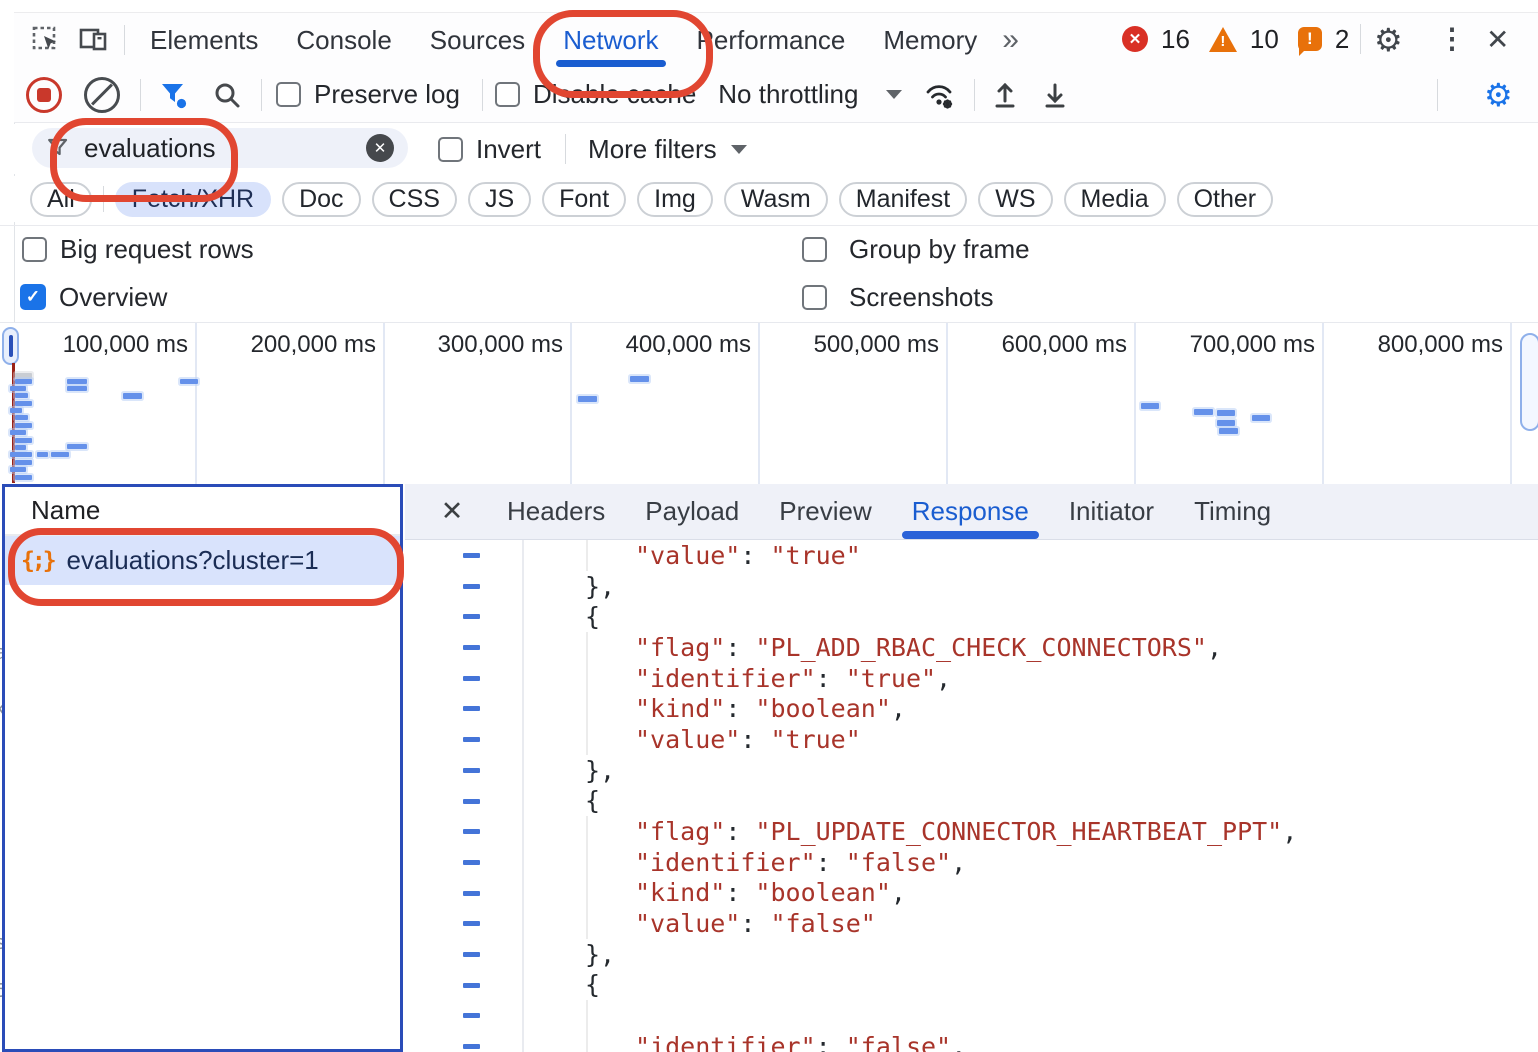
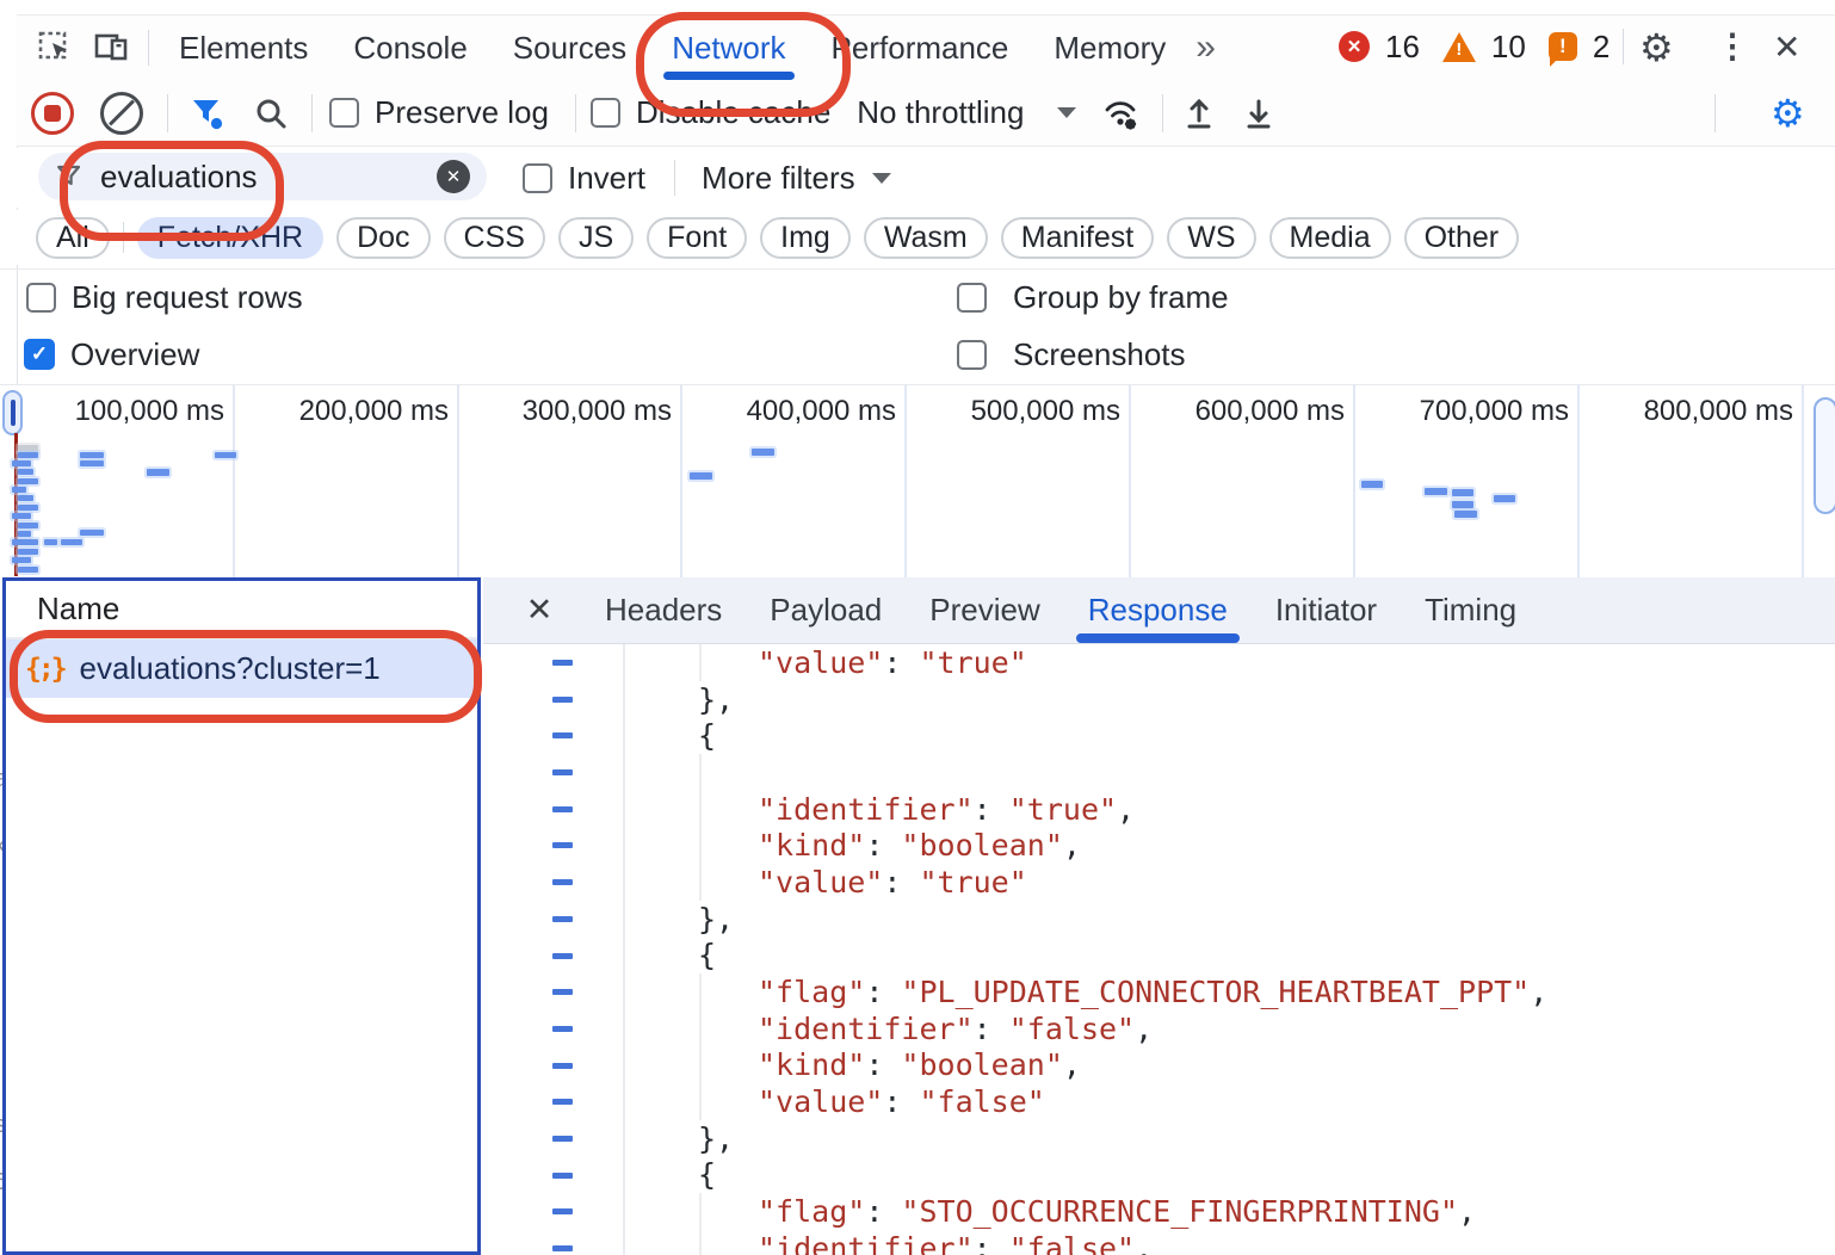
  a
  k
  s
  6
  Elements
  Console
  Sources
  Network
  Performance
  Memory
  »
  ✕
  16
  !
  10
  !
  2
  ⚙
  ⋮
  ✕
  Preserve log
  Disable cache
  No throttling
  ⚙
  evaluations
  ✕
  Invert
  More filters
  All
  Fetch/XHR
  Doc
  CSS
  JS
  Font
  Img
  Wasm
  Manifest
  WS
  Media
  Other
  Big request rows
  Group by frame
  ✓
  Overview
  Screenshots
  100,000 ms
  200,000 ms
  300,000 ms
  400,000 ms
  500,000 ms
  600,000 ms
  700,000 ms
  800,000 ms
  Name
  {;}
  evaluations?cluster=1
  ✕
  Headers
  Payload
  Preview
  Response
  Initiator
  Timing
  "value": "true"
  },
  {
- "flag": "PL_ADD_RBAC_CHECK_CONNECTORS",
  "identifier": "true",
  "kind": "boolean",
  "value": "true"
  },
  {
  "flag": "PL_UPDATE_CONNECTOR_HEARTBEAT_PPT",
  "identifier": "false",
  "kind": "boolean",
  "value": "false"
  },
  {
+ "flag": "STO_OCCURRENCE_FINGERPRINTING",
  "identifier": "false",
